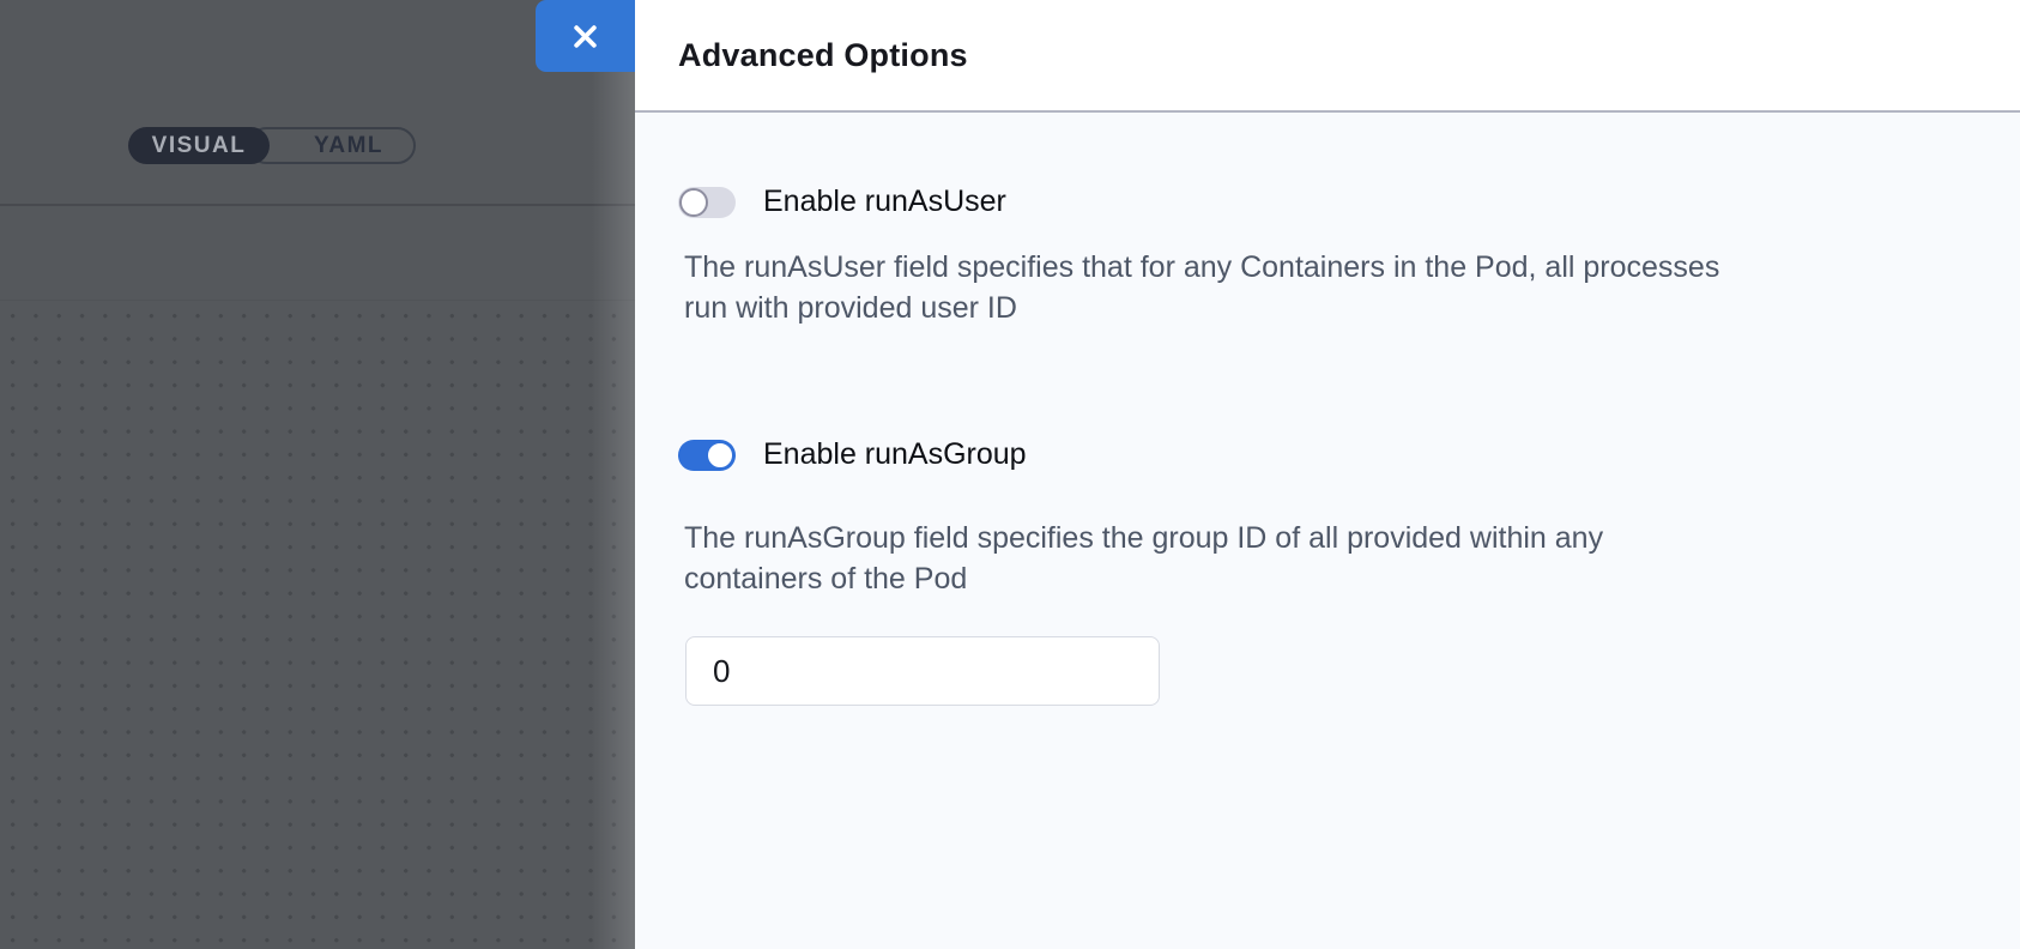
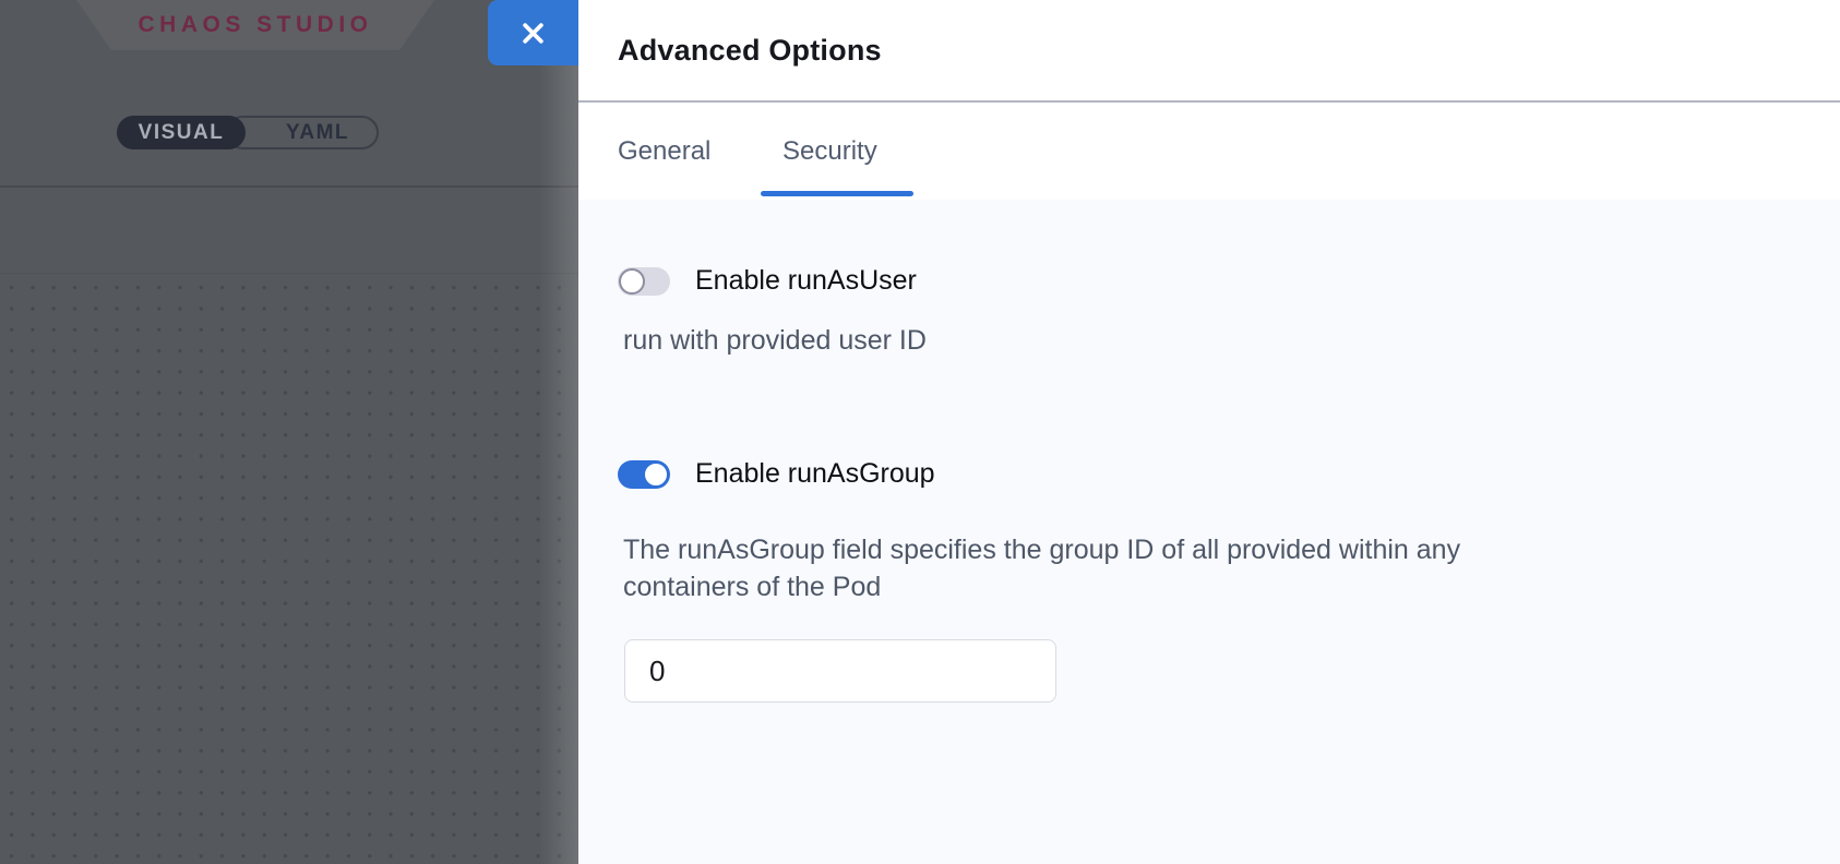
+ CHAOS STUDIO
  YAML
  VISUAL
  Advanced Options
+ General
+ Security
  Enable runAsUser
- The runAsUser field specifies that for any Containers in the Pod, all processes
  run with provided user ID
  Enable runAsGroup
  The runAsGroup field specifies the group ID of all provided within any
  containers of the Pod
  0
